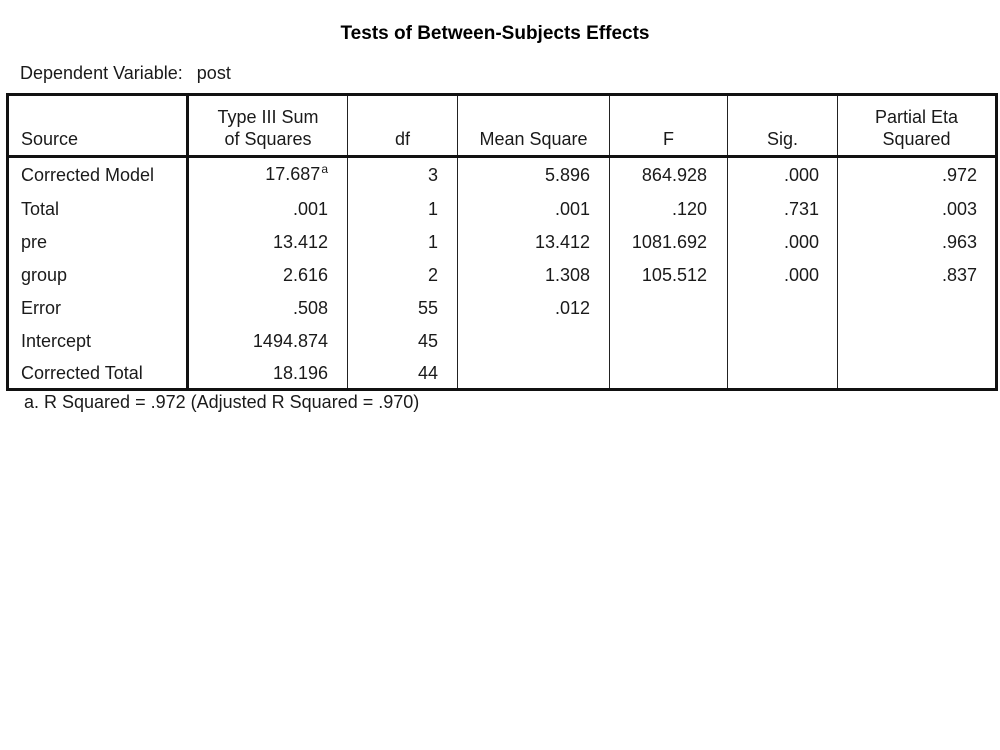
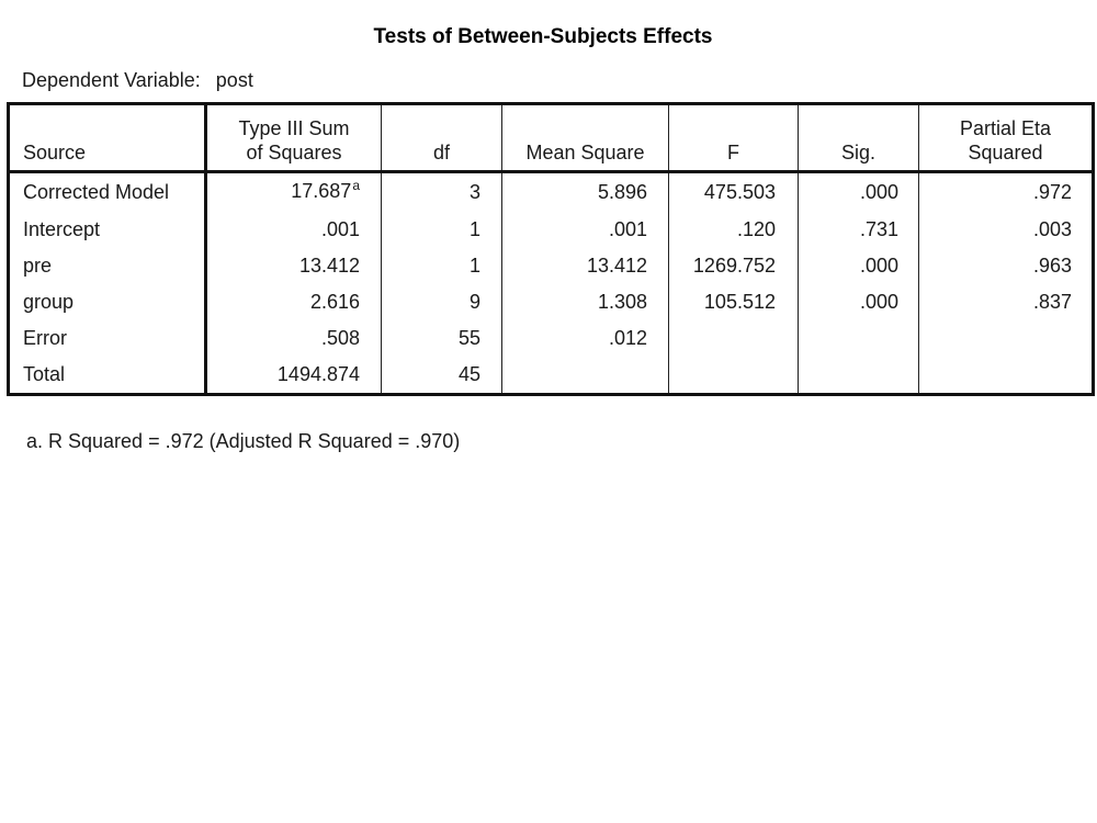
  Tests of Between-Subjects Effects
  Dependent Variable: post
  Source	Type III Sumof Squares	df	Mean Square	F	Sig.	Partial EtaSquared
- Corrected Model	17.687a	3	5.896	864.928	.000	.972
+ Corrected Model	17.687a	3	5.896	475.503	.000	.972
- Total	.001	1	.001	.120	.731	.003
+ Intercept	.001	1	.001	.120	.731	.003
- pre	13.412	1	13.412	1081.692	.000	.963
+ pre	13.412	1	13.412	1269.752	.000	.963
- group	2.616	2	1.308	105.512	.000	.837
+ group	2.616	9	1.308	105.512	.000	.837
  Error	.508	55	.012
- Intercept	1494.874	45
+ Total	1494.874	45
- Corrected Total	18.196	44
  a. R Squared = .972 (Adjusted R Squared = .970)
